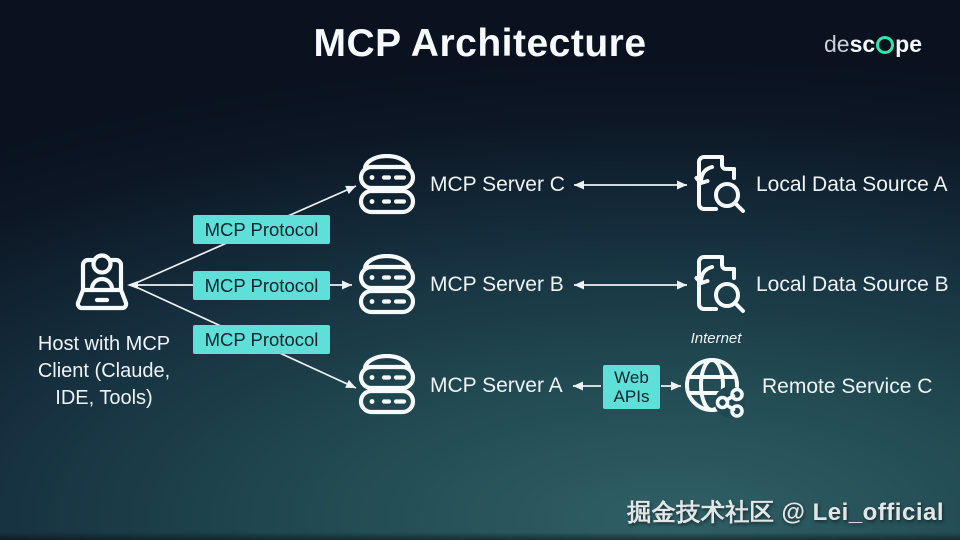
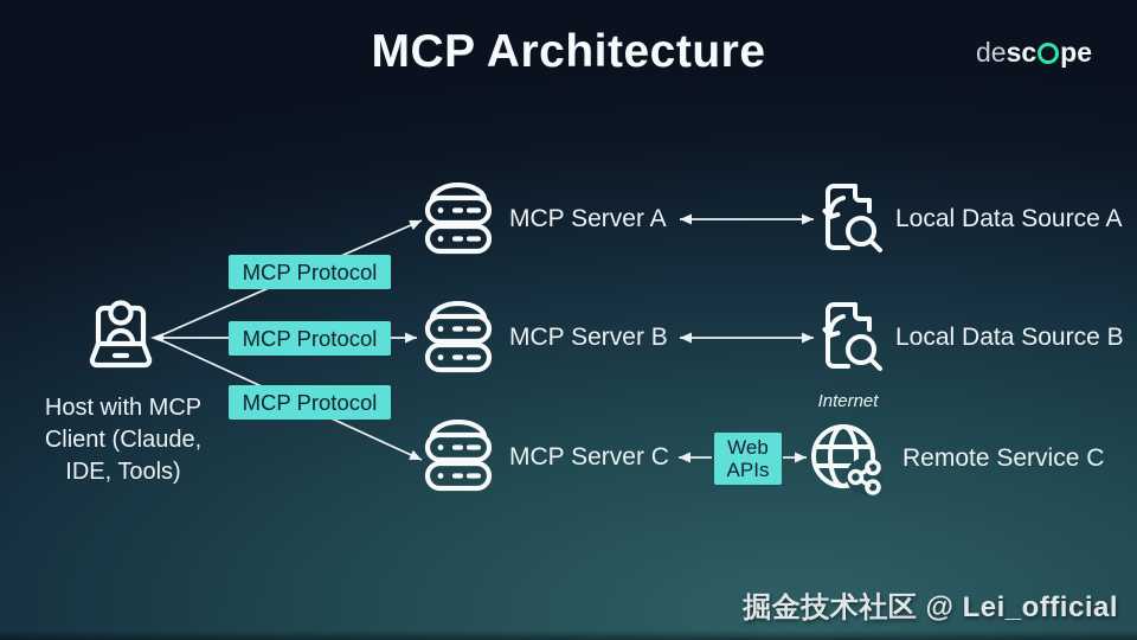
  MCP Architecture
  de
  sc
  pe
  Host with MCP
  Client (Claude,
  IDE, Tools)
  MCP Protocol
  MCP Protocol
  MCP Protocol
- MCP Server C
+ MCP Server A
  MCP Server B
- MCP Server A
+ MCP Server C
  Local Data Source A
  Local Data Source B
  Web
  APIs
  Internet
  Remote Service C
  掘金技术社区 @ Lei_official
